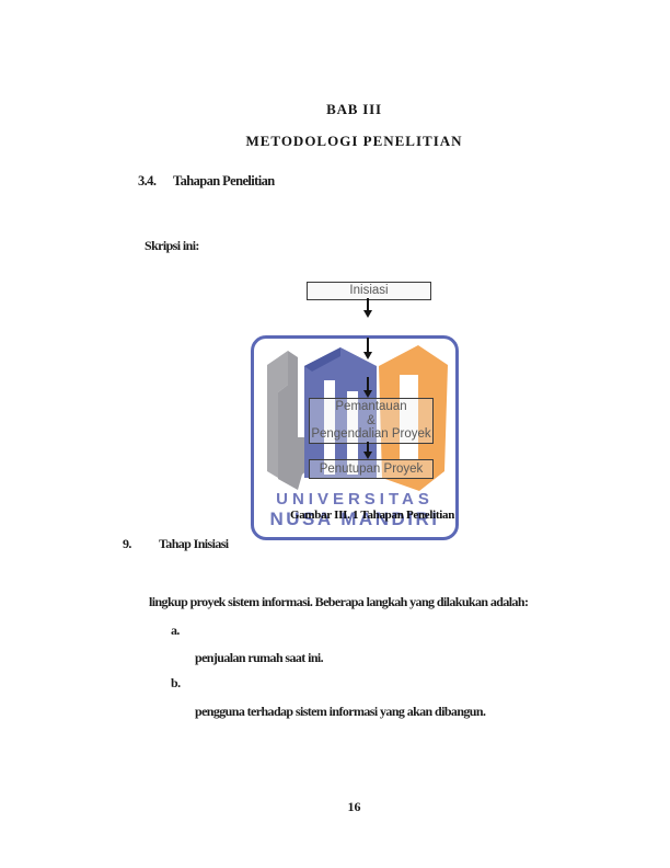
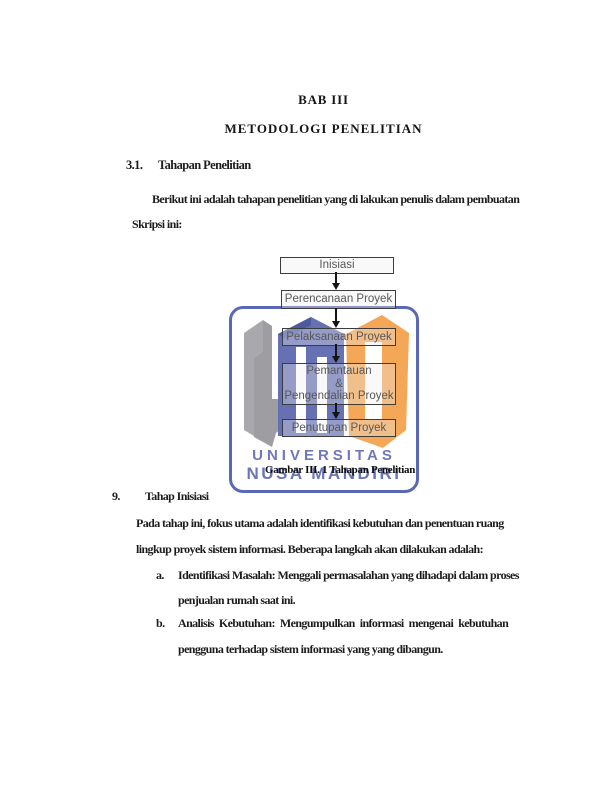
  BAB III
  METODOLOGI PENELITIAN
- 3.4.
+ 3.1.
  Tahapan Penelitian
+ Berikut ini adalah tahapan penelitian yang di lakukan penulis dalam pembuatan
  Skripsi ini:
  UNIVERSITAS
  NUSA MANDIRI
  Inisiasi
+ Perencanaan Proyek
+ Pelaksanaan Proyek
  Pemantauan
  &
  Pengendalian Proyek
  Penutupan Proyek
  Gambar III. 1 Tahapan Penelitian
  9.
  Tahap Inisiasi
+ Pada tahap ini, fokus utama adalah identifikasi kebutuhan dan penentuan ruang
- lingkup proyek sistem informasi. Beberapa langkah yang dilakukan adalah:
+ lingkup proyek sistem informasi. Beberapa langkah akan dilakukan adalah:
  a.
+ Identifikasi Masalah: Menggali permasalahan yang dihadapi dalam proses
  penjualan rumah saat ini.
  b.
+ Analisis Kebutuhan: Mengumpulkan informasi mengenai kebutuhan
- pengguna terhadap sistem informasi yang akan dibangun.
+ pengguna terhadap sistem informasi yang yang dibangun.
- 16
